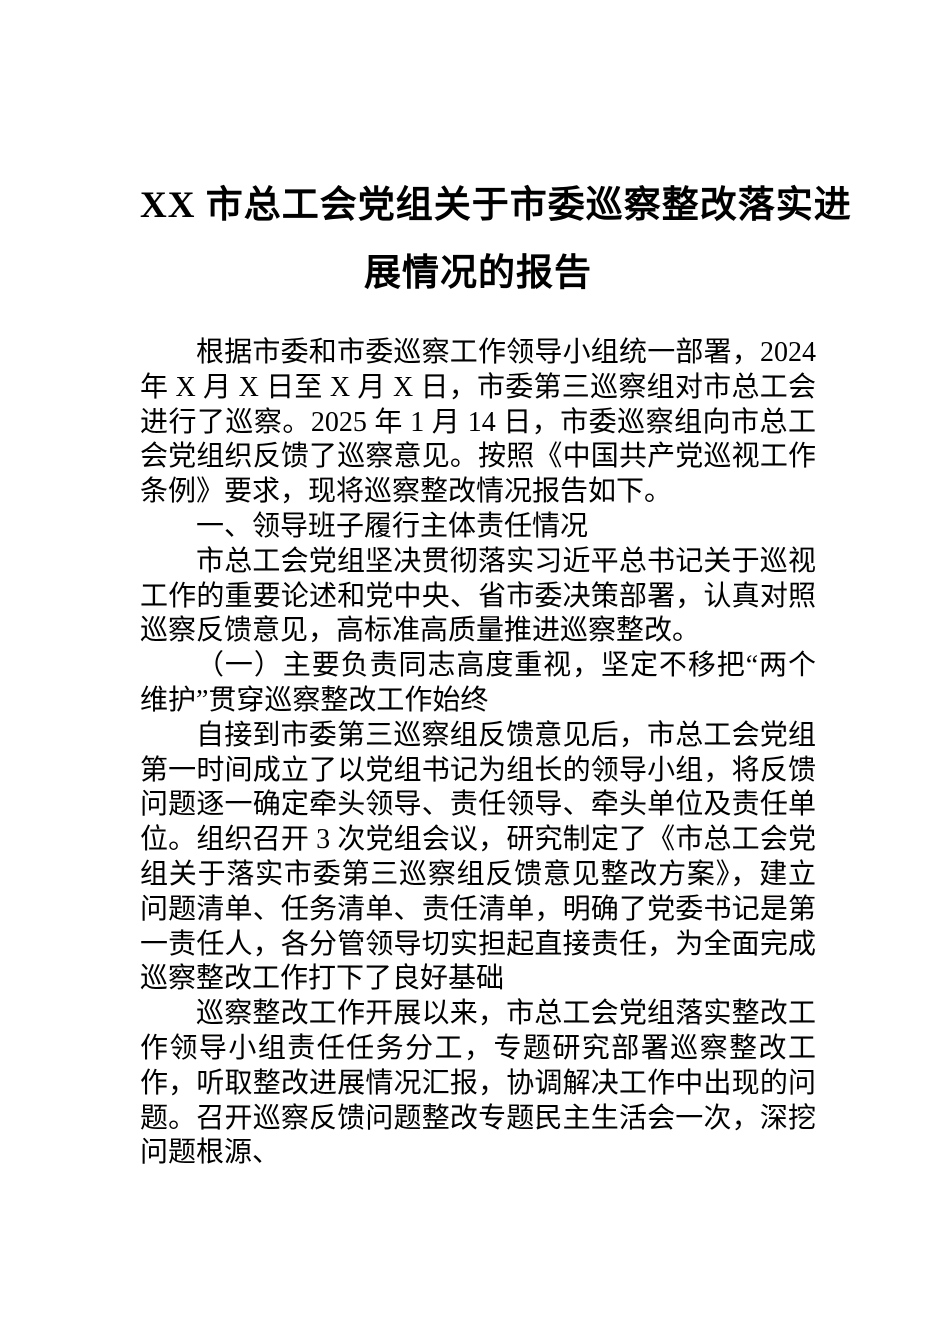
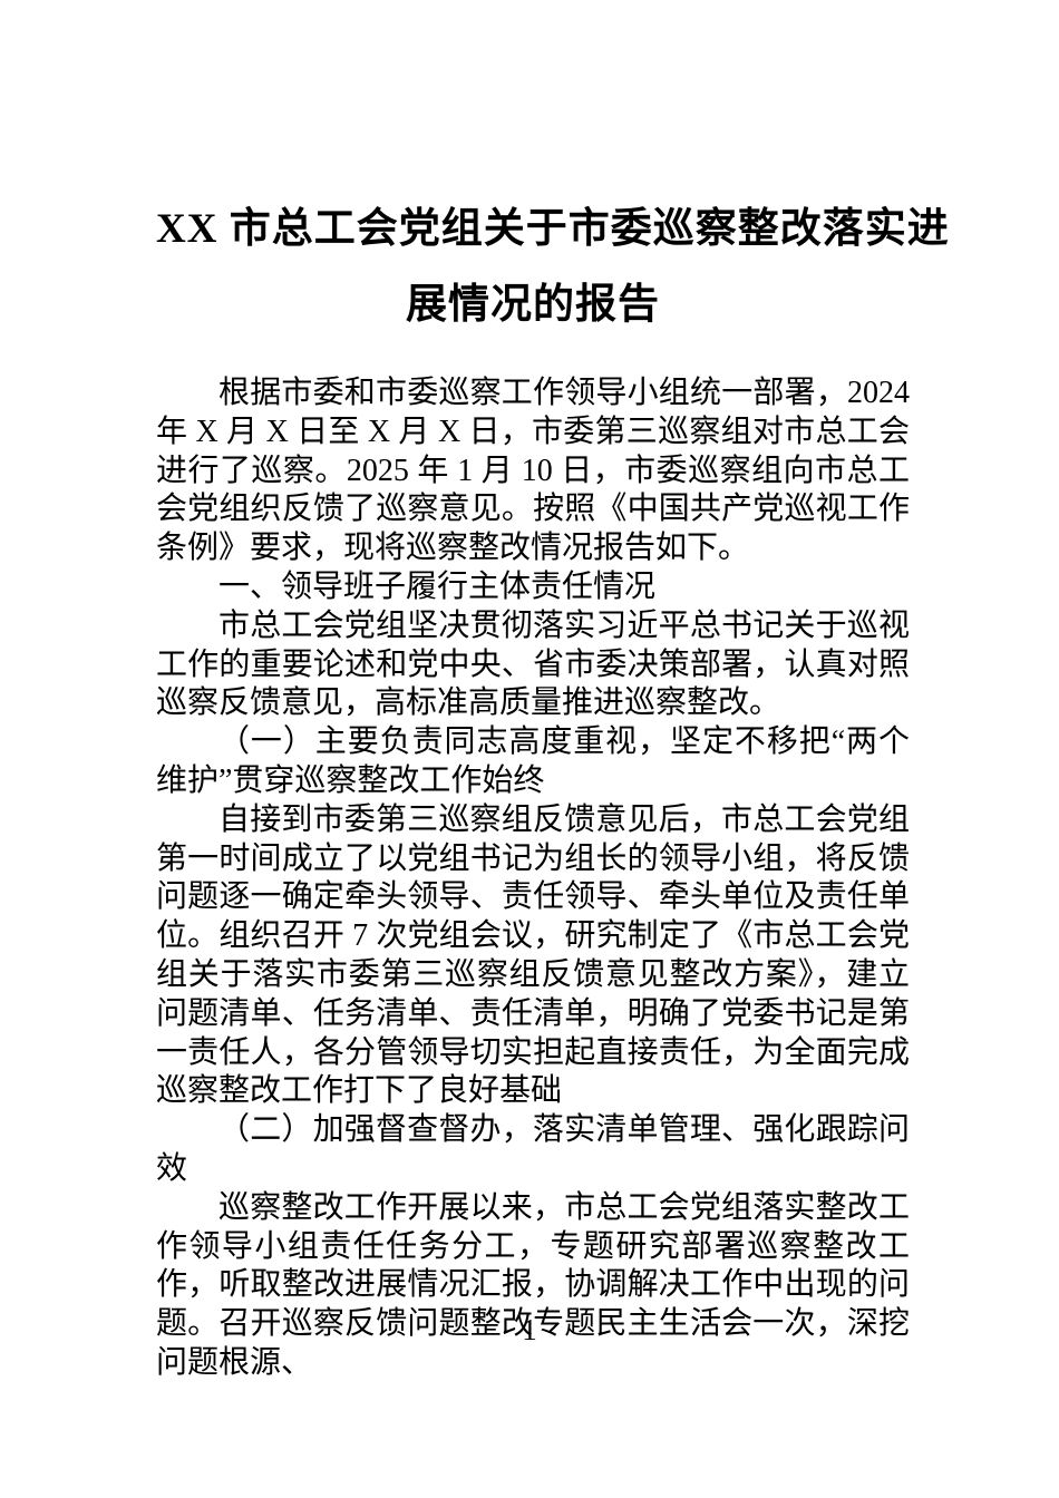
  XX 市总工会党组关于市委巡察整改落实进
  展情况的报告
- 根据市委和市委巡察工作领导小组统一部署，2024 年 X 月 X 日至 X 月 X 日，市委第三巡察组对市总工会进行了巡察。2025 年 1 月 14 日，市委巡察组向市总工会党组织反馈了巡察意见。按照《中国共产党巡视工作条例》要求，现将巡察整改情况报告如下。
+ 根据市委和市委巡察工作领导小组统一部署，2024 年 X 月 X 日至 X 月 X 日，市委第三巡察组对市总工会进行了巡察。2025 年 1 月 10 日，市委巡察组向市总工会党组织反馈了巡察意见。按照《中国共产党巡视工作条例》要求，现将巡察整改情况报告如下。
  一、领导班子履行主体责任情况
  市总工会党组坚决贯彻落实习近平总书记关于巡视工作的重要论述和党中央、省市委决策部署，认真对照巡察反馈意见，高标准高质量推进巡察整改。
  （一）主要负责同志高度重视，坚定不移把“两个维护”贯穿巡察整改工作始终
- 自接到市委第三巡察组反馈意见后，市总工会党组第一时间成立了以党组书记为组长的领导小组，将反馈问题逐一确定牵头领导、责任领导、牵头单位及责任单位。组织召开 3 次党组会议，研究制定了《市总工会党组关于落实市委第三巡察组反馈意见整改方案》，建立问题清单、任务清单、责任清单，明确了党委书记是第一责任人，各分管领导切实担起直接责任，为全面完成巡察整改工作打下了良好基础
+ 自接到市委第三巡察组反馈意见后，市总工会党组第一时间成立了以党组书记为组长的领导小组，将反馈问题逐一确定牵头领导、责任领导、牵头单位及责任单位。组织召开 7 次党组会议，研究制定了《市总工会党组关于落实市委第三巡察组反馈意见整改方案》，建立问题清单、任务清单、责任清单，明确了党委书记是第一责任人，各分管领导切实担起直接责任，为全面完成巡察整改工作打下了良好基础
+ （二）加强督查督办，落实清单管理、强化跟踪问效
  巡察整改工作开展以来，市总工会党组落实整改工作领导小组责任任务分工，专题研究部署巡察整改工作，听取整改进展情况汇报，协调解决工作中出现的问题。召开巡察反馈问题整改专题民主生活会一次，深挖问题根源、
+ 1
